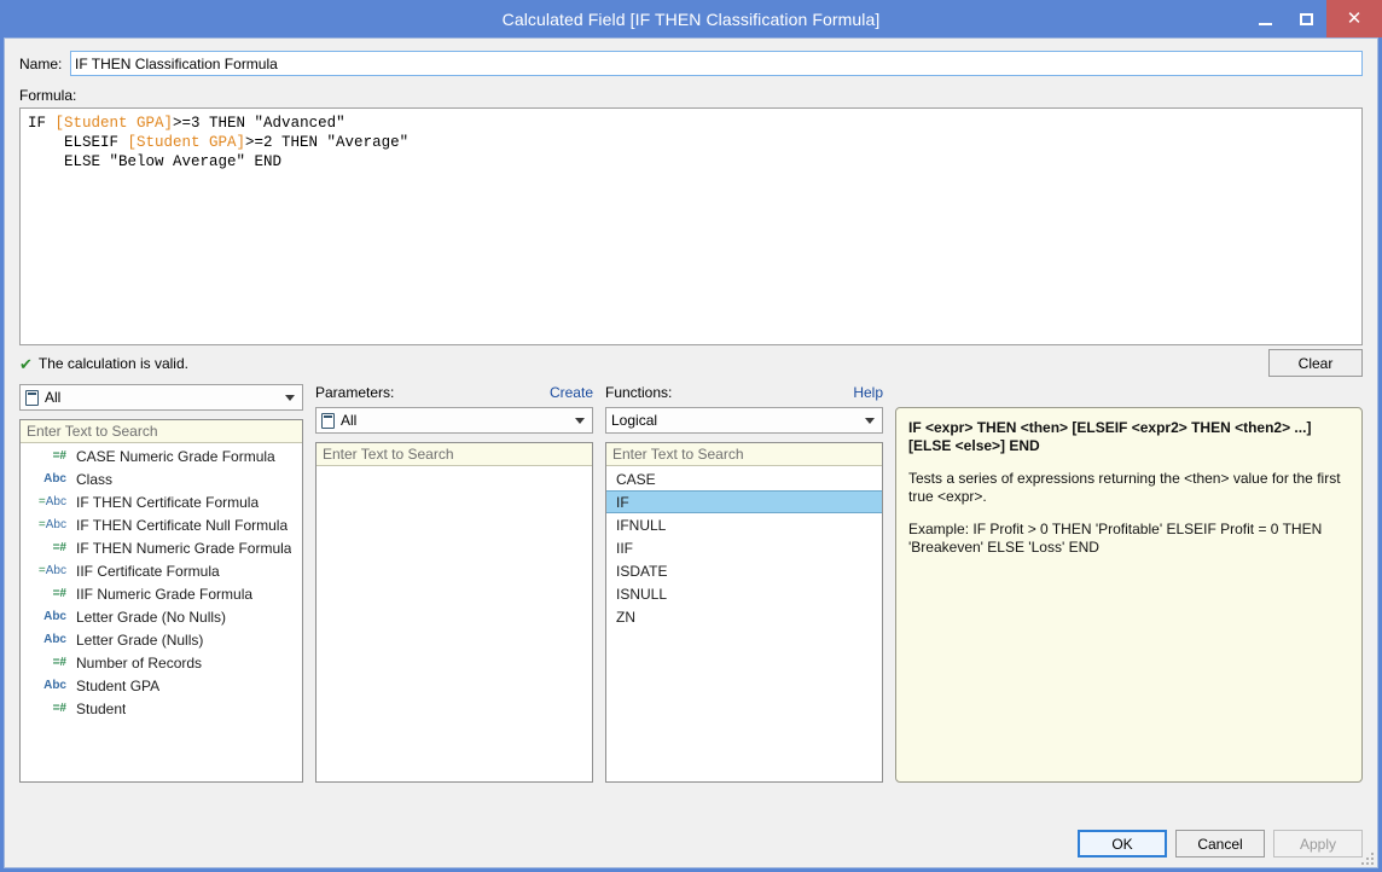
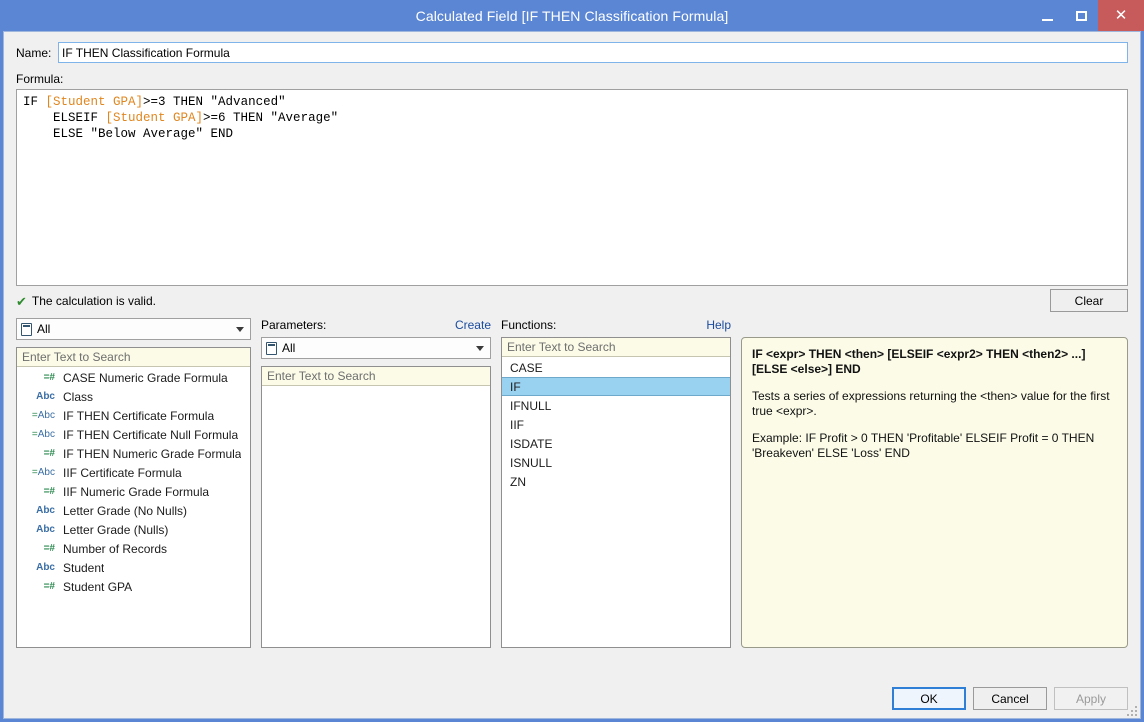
  Calculated Field [IF THEN Classification Formula]
  ✕
  Name:
  IF THEN Classification Formula
  Formula:
- IF [Student GPA]>=3 THEN "Advanced" ELSEIF [Student GPA]>=2 THEN "Average" ELSE "Below Average" END
+ IF [Student GPA]>=3 THEN "Advanced" ELSEIF [Student GPA]>=6 THEN "Average" ELSE "Below Average" END
  ✔
  The calculation is valid.
  Clear
  All
  Enter Text to Search
  =#
  CASE Numeric Grade Formula
  Abc
  Class
  =Abc
  IF THEN Certificate Formula
  =Abc
  IF THEN Certificate Null Formula
  =#
  IF THEN Numeric Grade Formula
  =Abc
  IIF Certificate Formula
  =#
  IIF Numeric Grade Formula
  Abc
  Letter Grade (No Nulls)
  Abc
  Letter Grade (Nulls)
  =#
  Number of Records
  Abc
- Student GPA
+ Student
  =#
- Student
+ Student GPA
  Parameters:
  Create
  All
  Enter Text to Search
  Functions:
  Help
- Logical
  Enter Text to Search
  CASE
  IF
  IFNULL
  IIF
  ISDATE
  ISNULL
  ZN
  IF <expr> THEN <then> [ELSEIF <expr2> THEN <then2> ...] [ELSE <else>] END
  Tests a series of expressions returning the <then> value for the first true <expr>.
  Example: IF Profit > 0 THEN 'Profitable' ELSEIF Profit = 0 THEN 'Breakeven' ELSE 'Loss' END
  OK
  Cancel
  Apply
